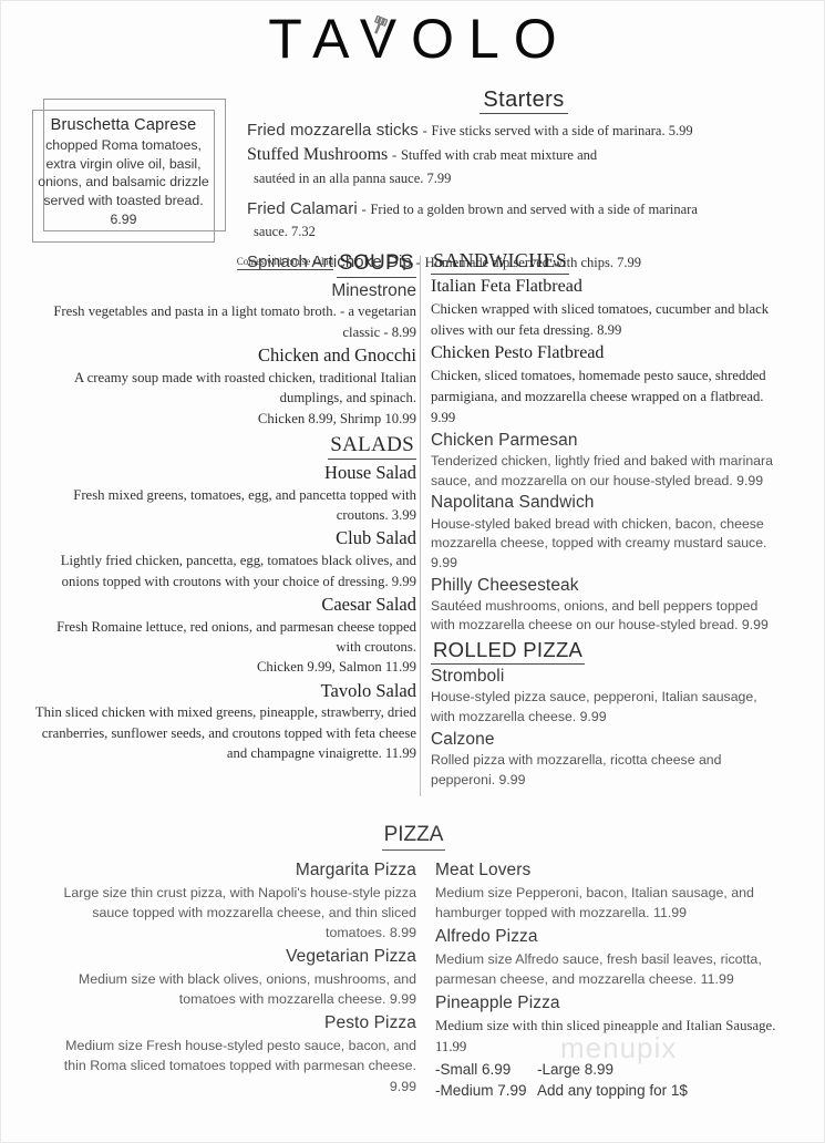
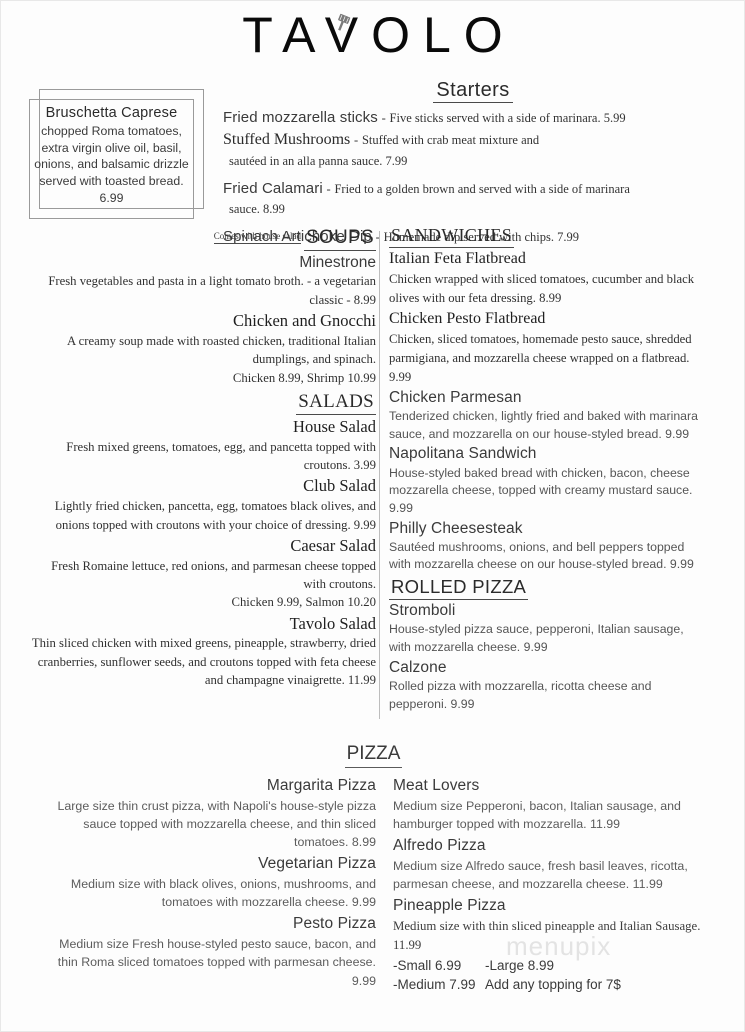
  TAVOLO
  Bruschetta Caprese
  chopped Roma tomatoes, extra virgin olive oil, basil, onions, and balsamic drizzle served with toasted bread. 6.99
  Starters
  Fried mozzarella sticks - Five sticks served with a side of marinara. 5.99
  Stuffed Mushrooms - Stuffed with crab meat mixture and
  sautéed in an alla panna sauce. 7.99
  Fried Calamari - Fried to a golden brown and served with a side of marinara
- sauce. 7.32
+ sauce. 8.99
  Spinach Artichoke Dip - Homemade dip served with chips. 7.99
  Comes with house salad SOUPS
  Minestrone
  Fresh vegetables and pasta in a light tomato broth. - a vegetarian classic - 8.99
  Chicken and Gnocchi
  A creamy soup made with roasted chicken, traditional Italian dumplings, and spinach.
  Chicken 8.99, Shrimp 10.99
  SALADS
  House Salad
  Fresh mixed greens, tomatoes, egg, and pancetta topped with croutons. 3.99
  Club Salad
  Lightly fried chicken, pancetta, egg, tomatoes black olives, and onions topped with croutons with your choice of dressing. 9.99
  Caesar Salad
  Fresh Romaine lettuce, red onions, and parmesan cheese topped with croutons.
- Chicken 9.99, Salmon 11.99
+ Chicken 9.99, Salmon 10.20
  Tavolo Salad
  Thin sliced chicken with mixed greens, pineapple, strawberry, dried cranberries, sunflower seeds, and croutons topped with feta cheese and champagne vinaigrette. 11.99
  SANDWICHES
  Italian Feta Flatbread
  Chicken wrapped with sliced tomatoes, cucumber and black olives with our feta dressing. 8.99
  Chicken Pesto Flatbread
  Chicken, sliced tomatoes, homemade pesto sauce, shredded parmigiana, and mozzarella cheese wrapped on a flatbread. 9.99
  Chicken Parmesan
  Tenderized chicken, lightly fried and baked with marinara sauce, and mozzarella on our house-styled bread. 9.99
  Napolitana Sandwich
  House-styled baked bread with chicken, bacon, cheese mozzarella cheese, topped with creamy mustard sauce. 9.99
  Philly Cheesesteak
  Sautéed mushrooms, onions, and bell peppers topped with mozzarella cheese on our house-styled bread. 9.99
  ROLLED PIZZA
  Stromboli
  House-styled pizza sauce, pepperoni, Italian sausage, with mozzarella cheese. 9.99
  Calzone
  Rolled pizza with mozzarella, ricotta cheese and pepperoni. 9.99
  PIZZA
  Margarita Pizza
  Large size thin crust pizza, with Napoli's house-style pizza sauce topped with mozzarella cheese, and thin sliced tomatoes. 8.99
  Vegetarian Pizza
  Medium size with black olives, onions, mushrooms, and tomatoes with mozzarella cheese. 9.99
  Pesto Pizza
  Medium size Fresh house-styled pesto sauce, bacon, and thin Roma sliced tomatoes topped with parmesan cheese. 9.99
  Meat Lovers
  Medium size Pepperoni, bacon, Italian sausage, and hamburger topped with mozzarella. 11.99
  Alfredo Pizza
  Medium size Alfredo sauce, fresh basil leaves, ricotta, parmesan cheese, and mozzarella cheese. 11.99
  Pineapple Pizza
  Medium size with thin sliced pineapple and Italian Sausage. 11.99
  -Small 6.99
  -Large 8.99
  -Medium 7.99
- Add any topping for 1$
+ Add any topping for 7$
  menupix
